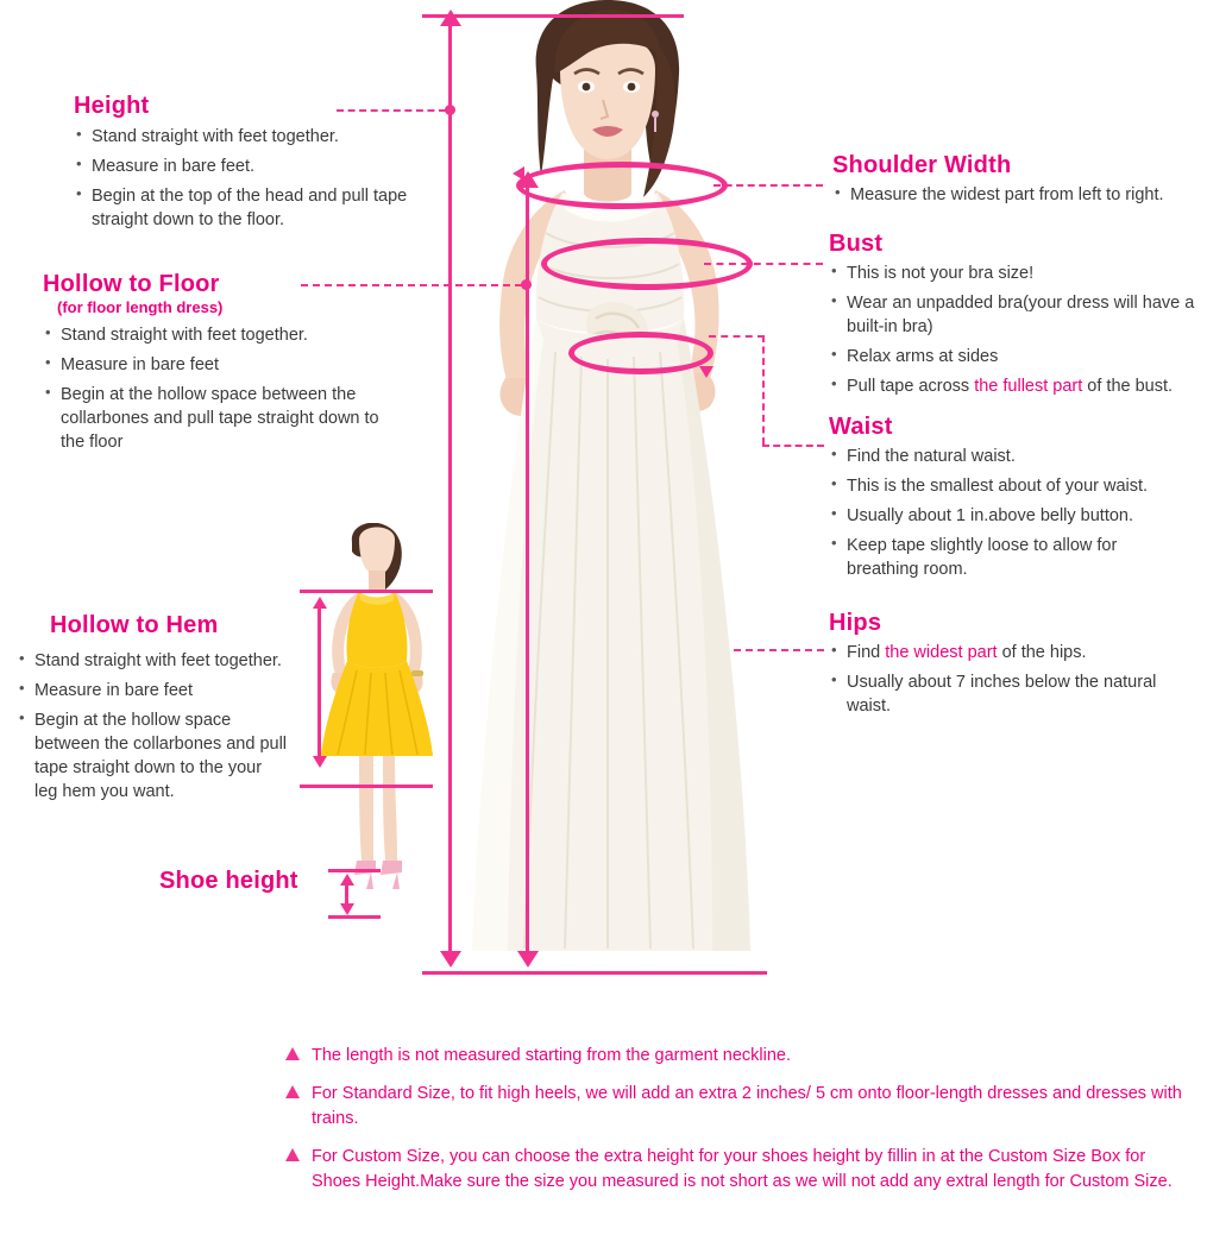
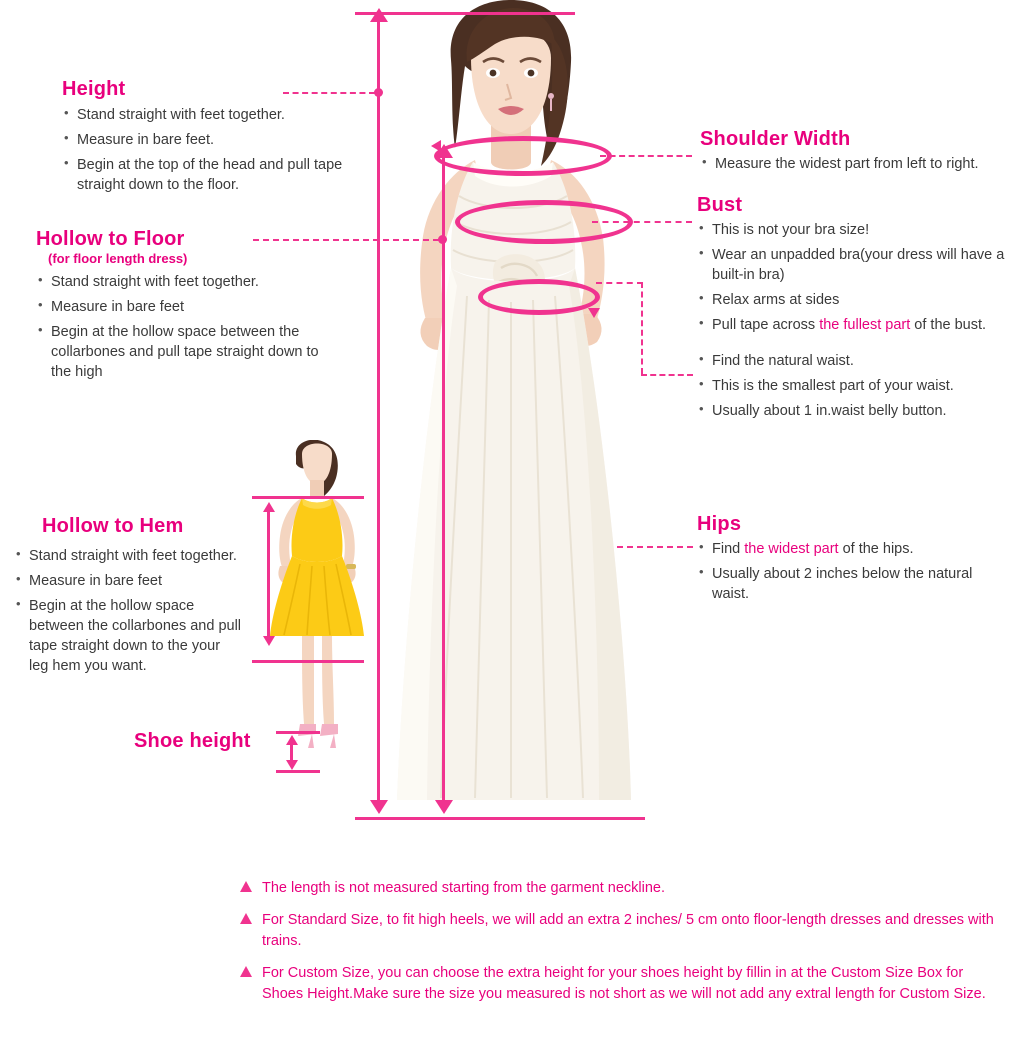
  Height
  Stand straight with feet together.
  Measure in bare feet.
  Begin at the top of the head and pull tape straight down to the floor.
  Hollow to Floor
  (for floor length dress)
  Stand straight with feet together.
  Measure in bare feet
- Begin at the hollow space between the collarbones and pull tape straight down to the floor
+ Begin at the hollow space between the collarbones and pull tape straight down to the high
  Hollow to Hem
  Stand straight with feet together.
  Measure in bare feet
  Begin at the hollow space between the collarbones and pull tape straight down to the your leg hem you want.
  Shoe height
  Shoulder Width
  Measure the widest part from left to right.
  Bust
  This is not your bra size!
  Wear an unpadded bra(your dress will have a built-in bra)
  Relax arms at sides
  Pull tape across the fullest part of the bust.
- Waist
  Find the natural waist.
- This is the smallest about of your waist.
+ This is the smallest part of your waist.
- Usually about 1 in.above belly button.
+ Usually about 1 in.waist belly button.
- Keep tape slightly loose to allow for breathing room.
  Hips
  Find the widest part of the hips.
- Usually about 7 inches below the natural waist.
+ Usually about 2 inches below the natural waist.
  The length is not measured starting from the garment neckline.
  For Standard Size, to fit high heels, we will add an extra 2 inches/ 5 cm onto floor-length dresses and dresses with trains.
  For Custom Size, you can choose the extra height for your shoes height by fillin in at the Custom Size Box for Shoes Height.Make sure the size you measured is not short as we will not add any extral length for Custom Size.
